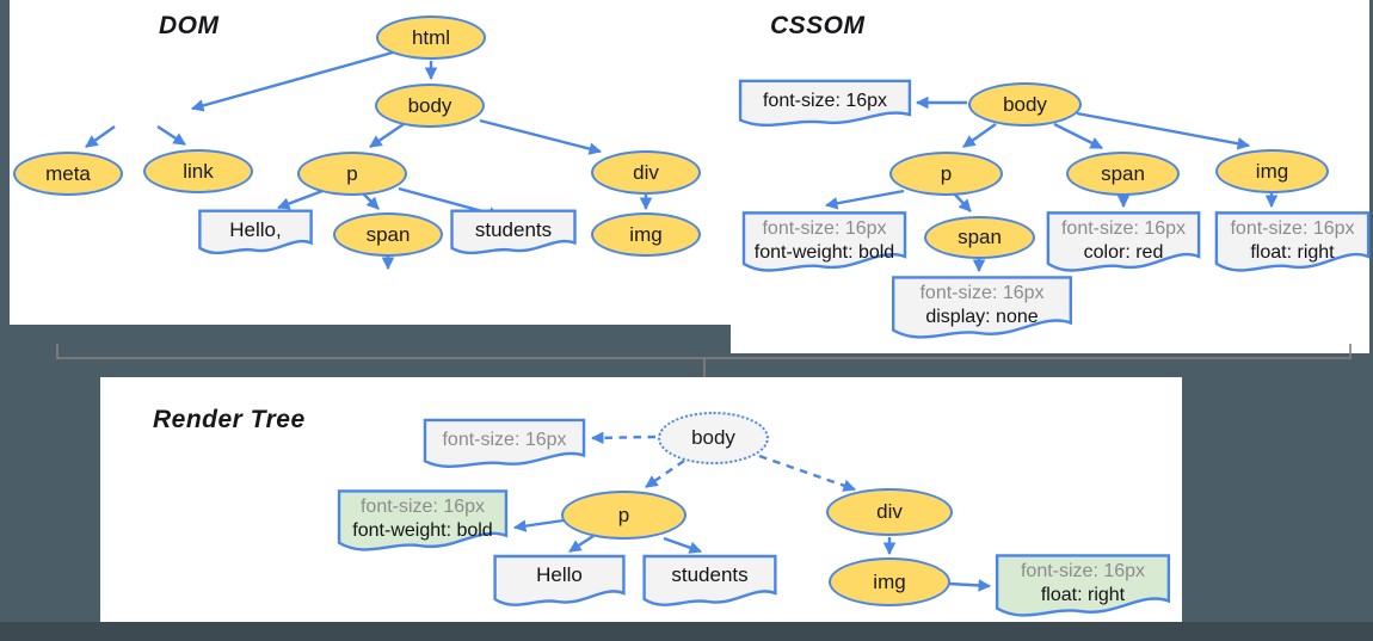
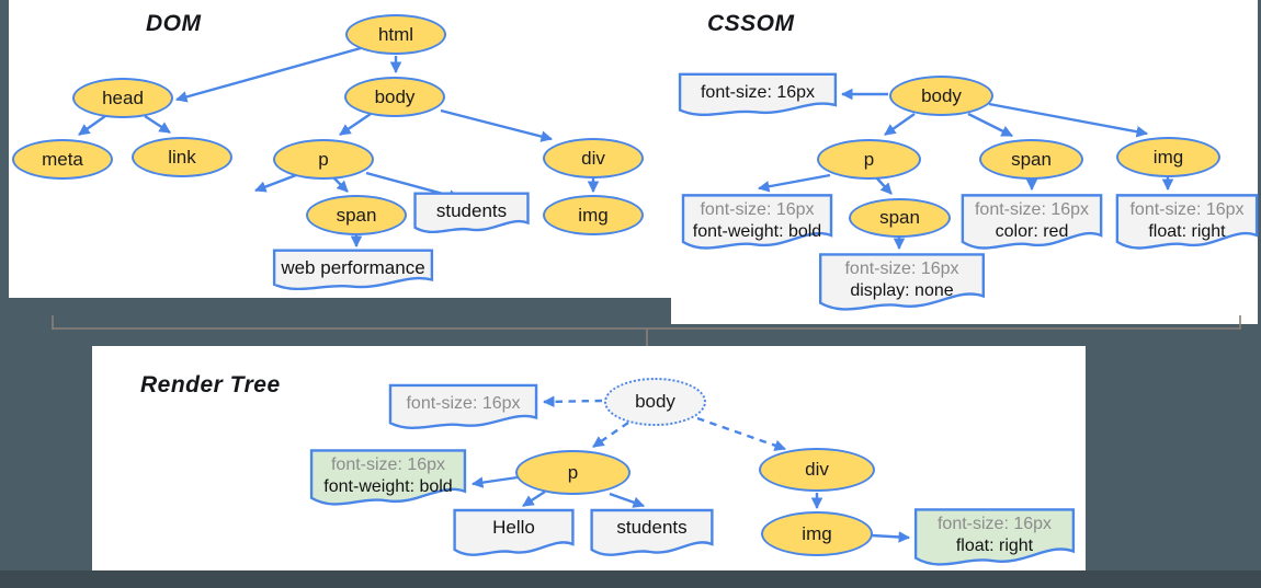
  DOM
  CSSOM
  Render Tree
  html
+ head
  body
  meta
  link
  p
  div
  span
  img
- Hello,
  students
+ web performance
  body
  p
  span
  img
  span
  font-size: 16px
  font-size: 16px
  font-weight: bold
  font-size: 16px
  color: red
  font-size: 16px
  float: right
  font-size: 16px
  display: none
  body
  p
  div
  img
  font-size: 16px
  font-size: 16px
  font-weight: bold
  Hello
  students
  font-size: 16px
  float: right
